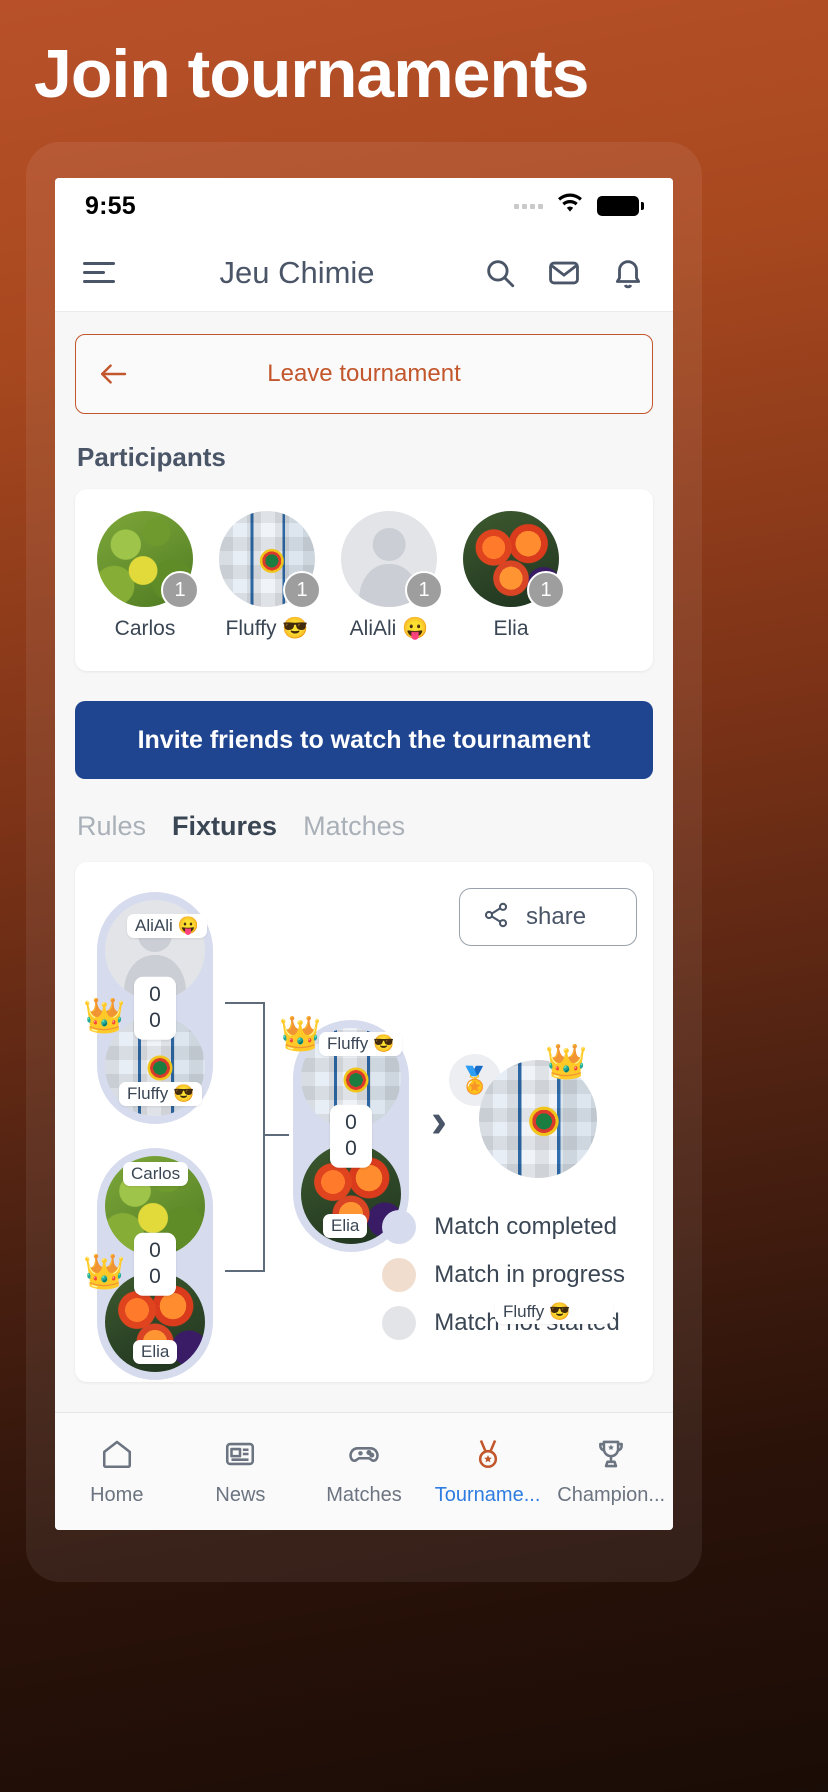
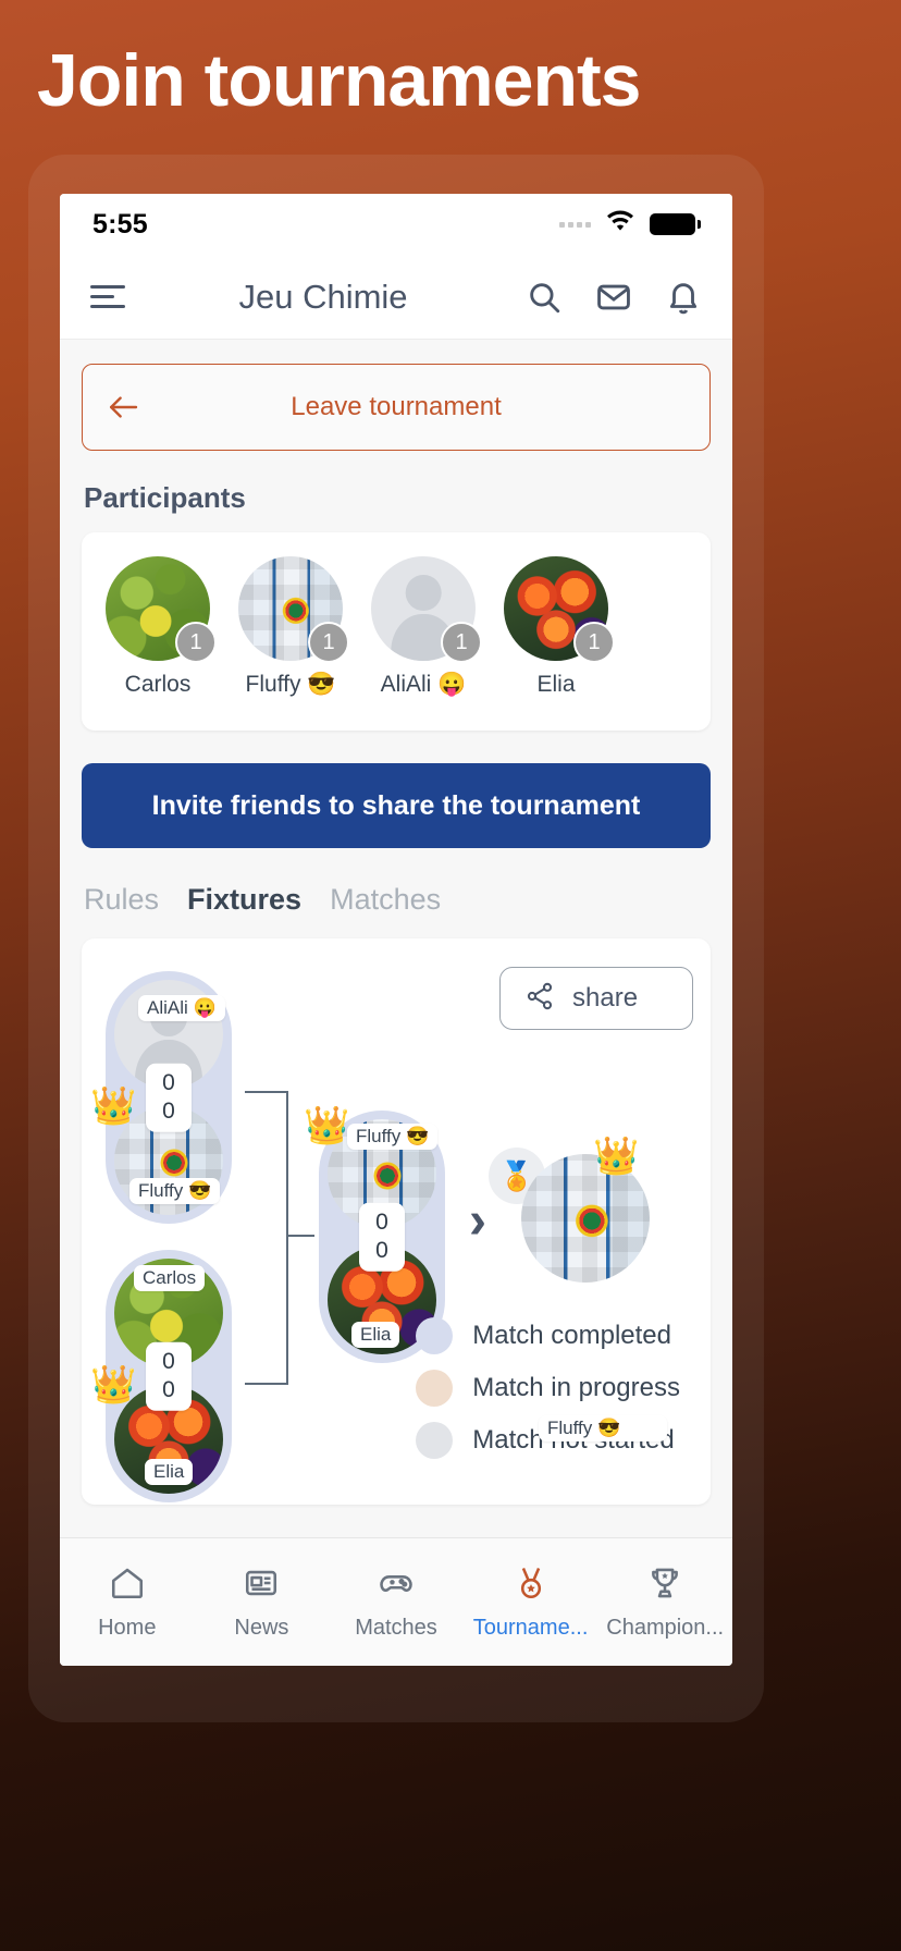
  Join tournaments
- 9:55
+ 5:55
  Jeu Chimie
  Leave tournament
  Participants
  1
  Carlos
  1
  Fluffy 😎
  1
  AliAli 😛
  1
  Elia
- Invite friends to watch the tournament
+ Invite friends to share the tournament
  Rules
  Fixtures
  Matches
  share
  AliAli 😛
  Fluffy 😎
  👑
  0
  0
  Carlos
  Elia
  👑
  0
  0
  Fluffy 😎
  Elia
  👑
  0
  0
  ›
  🏅
  👑
  Fluffy 😎
  Match completed
  Match in progress
  Home
  News
  Matches
  Tourname...
  Champion...
